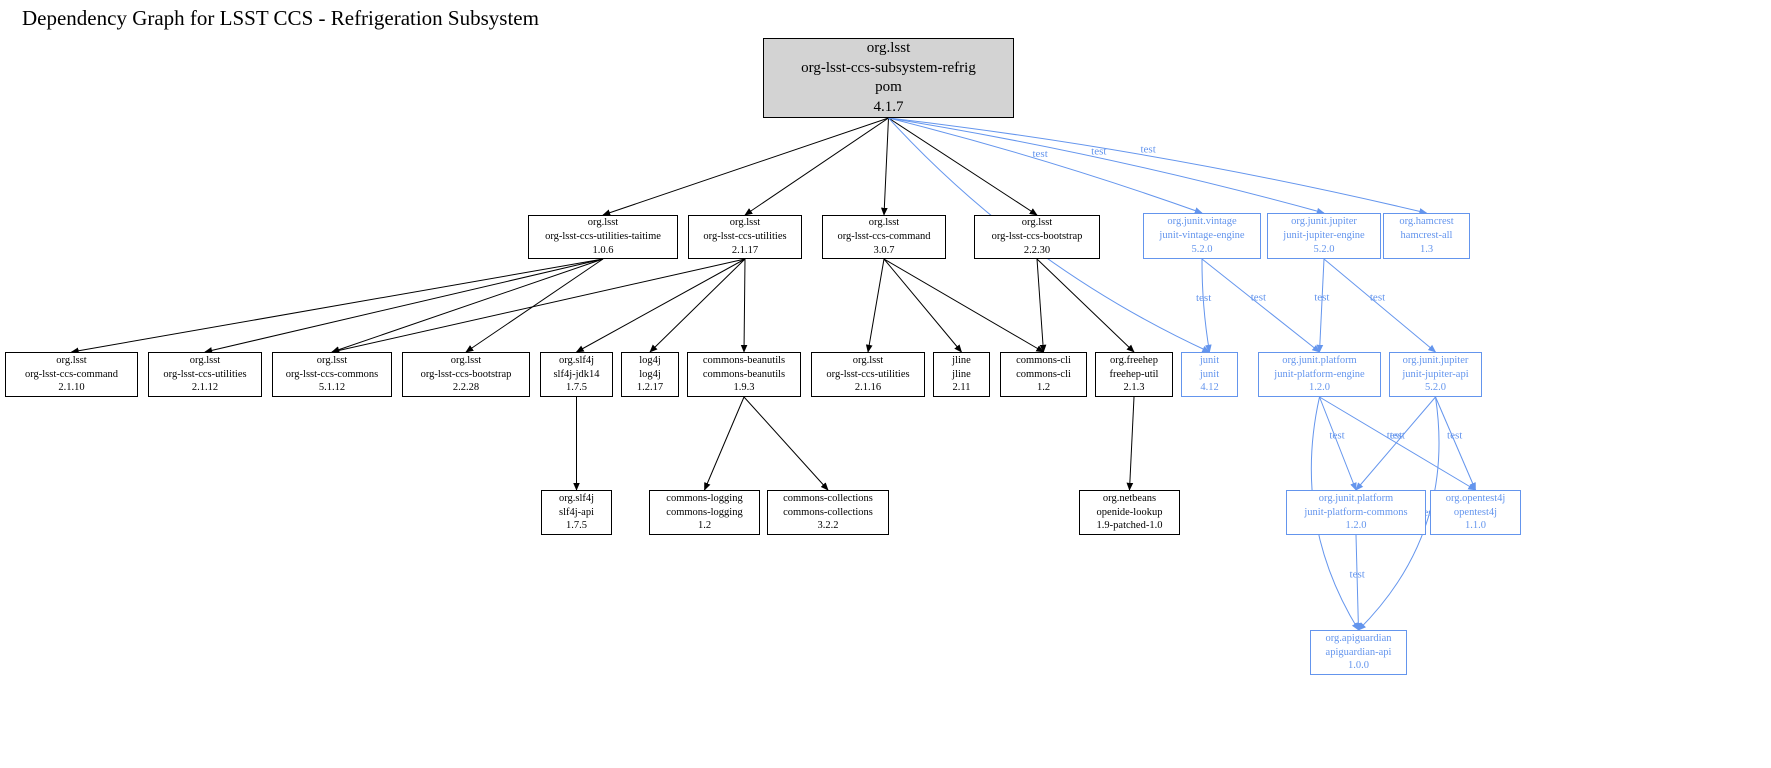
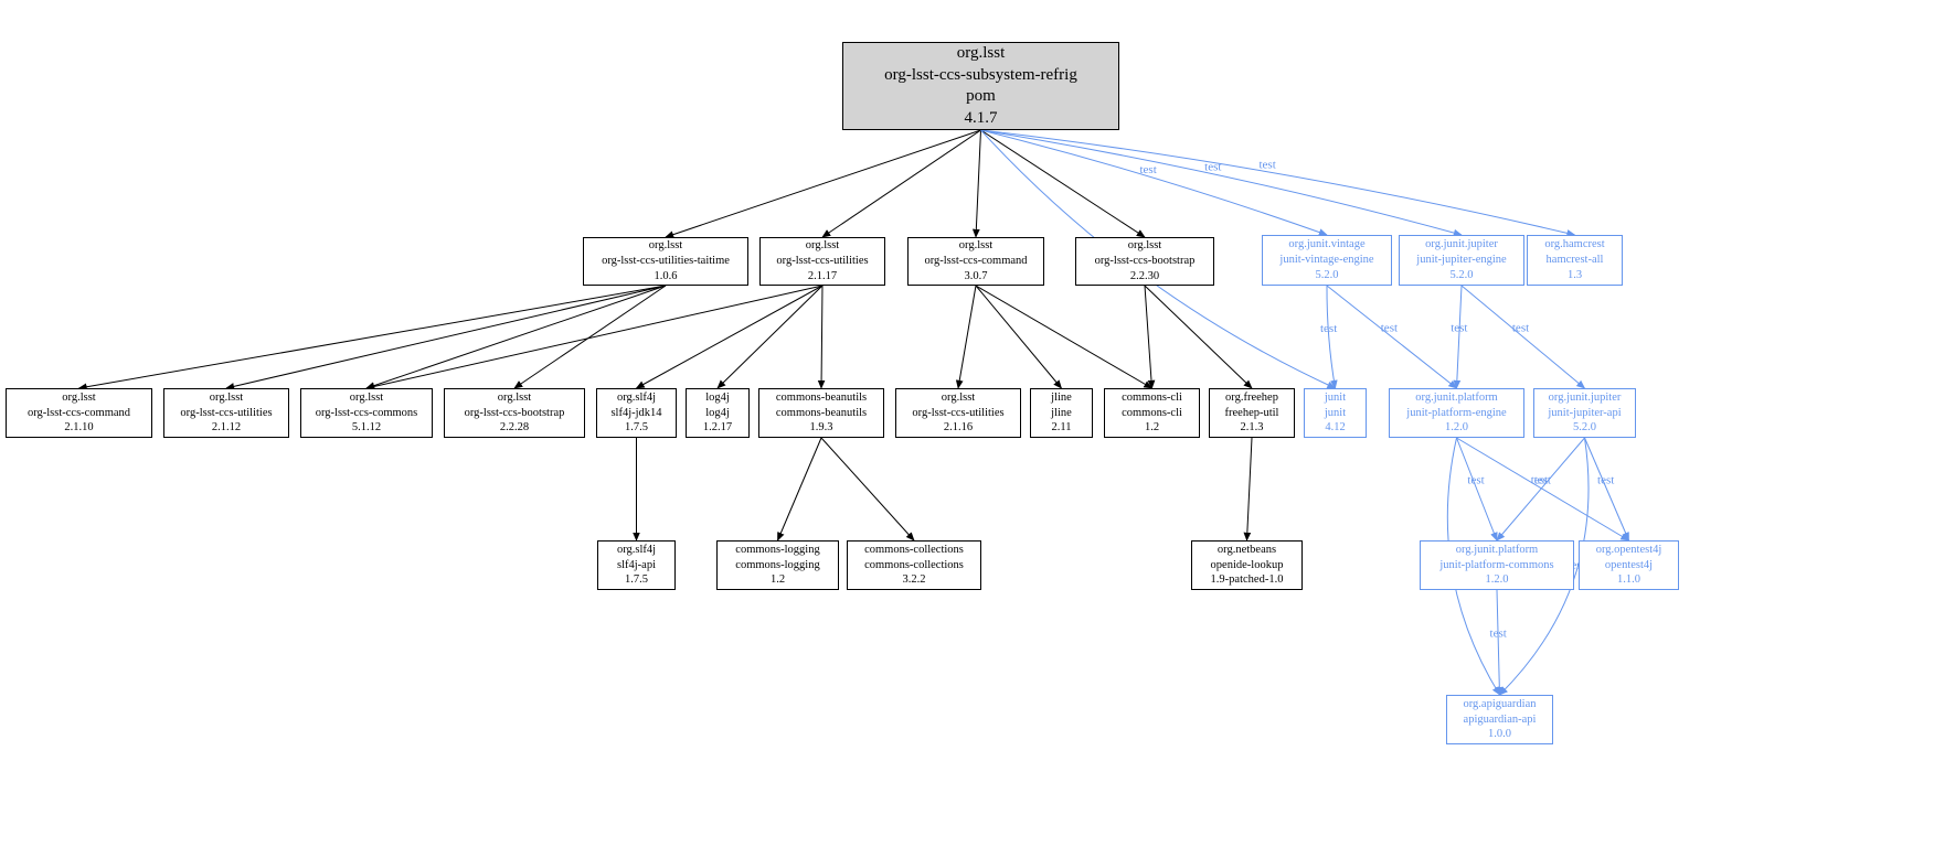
- Dependency Graph for LSST CCS - Refrigeration Subsystem
  test
  test
  test
  test
  test
  test
  test
  test
  test
  test
  test
  org.lsst
  org-lsst-ccs-subsystem-refrig
  pom
  4.1.7
  org.lsst
  org-lsst-ccs-utilities-taitime
  1.0.6
  org.lsst
  org-lsst-ccs-utilities
  2.1.17
  org.lsst
  org-lsst-ccs-command
  3.0.7
  org.lsst
  org-lsst-ccs-bootstrap
  2.2.30
  org.junit.vintage
  junit-vintage-engine
  5.2.0
  org.junit.jupiter
  junit-jupiter-engine
  5.2.0
  org.hamcrest
  hamcrest-all
  1.3
  org.lsst
  org-lsst-ccs-command
  2.1.10
  org.lsst
  org-lsst-ccs-utilities
  2.1.12
  org.lsst
  org-lsst-ccs-commons
  5.1.12
  org.lsst
  org-lsst-ccs-bootstrap
  2.2.28
  org.slf4j
  slf4j-jdk14
  1.7.5
  log4j
  log4j
  1.2.17
  commons-beanutils
  commons-beanutils
  1.9.3
  org.lsst
  org-lsst-ccs-utilities
  2.1.16
  jline
  jline
  2.11
  commons-cli
  commons-cli
  1.2
  org.freehep
  freehep-util
  2.1.3
  junit
  junit
  4.12
  org.junit.platform
  junit-platform-engine
  1.2.0
  org.junit.jupiter
  junit-jupiter-api
  5.2.0
  org.slf4j
  slf4j-api
  1.7.5
  commons-logging
  commons-logging
  1.2
  commons-collections
  commons-collections
  3.2.2
  org.netbeans
  openide-lookup
  1.9-patched-1.0
  org.junit.platform
  junit-platform-commons
  1.2.0
  org.opentest4j
  opentest4j
  1.1.0
  org.apiguardian
  apiguardian-api
  1.0.0
